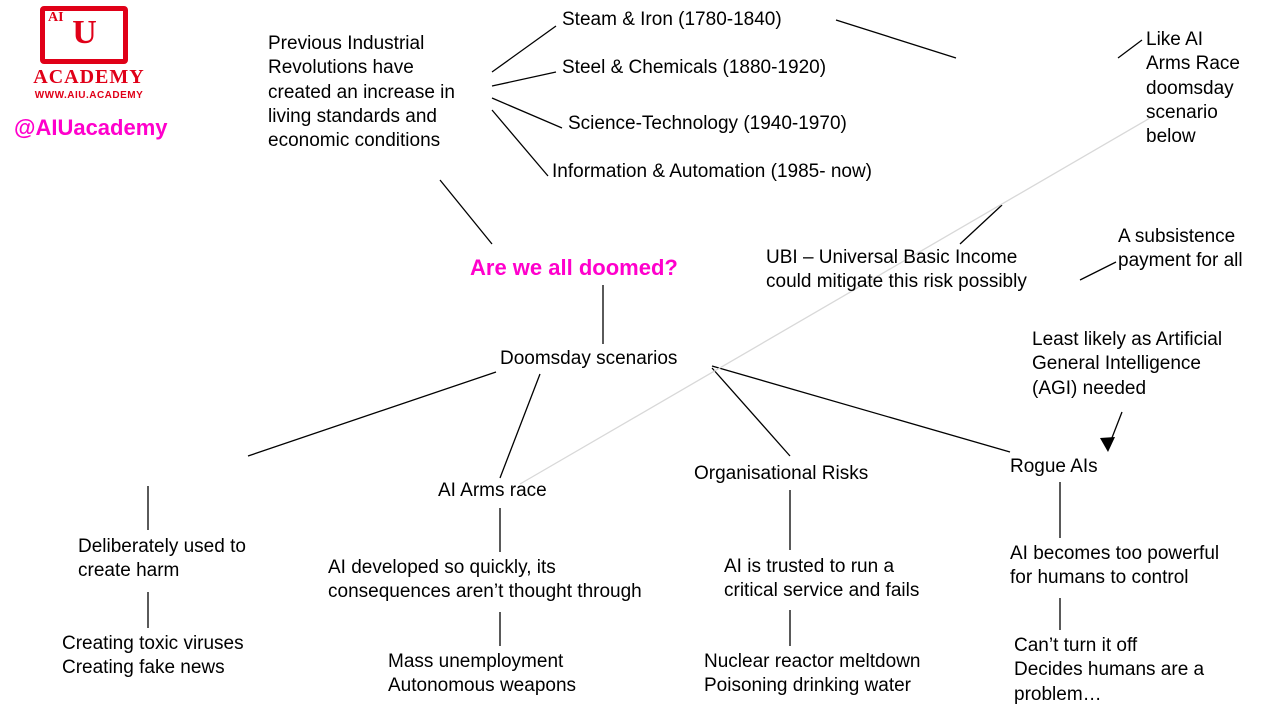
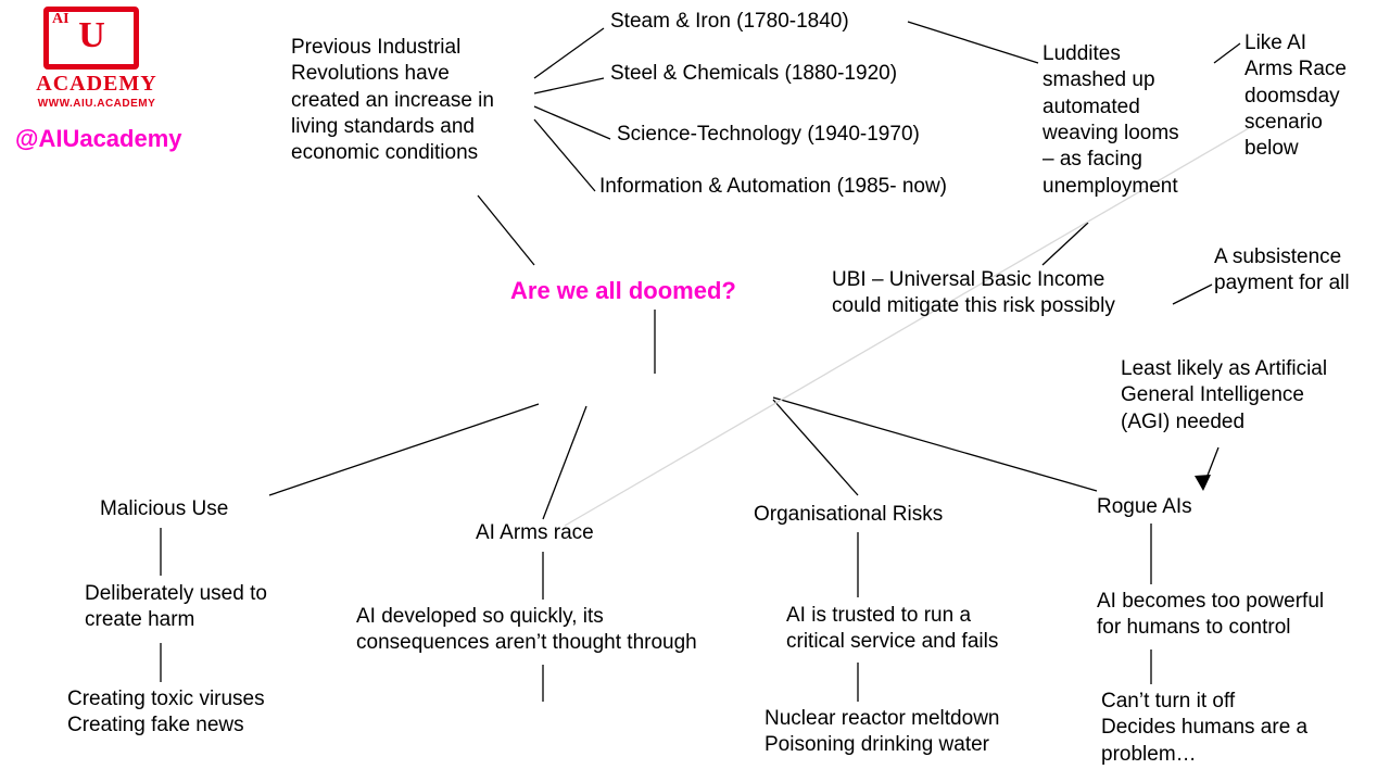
  AI
  U
  ACADEMY
  WWW.AIU.ACADEMY
  @AIUacademy
  Previous Industrial
  Revolutions have
  created an increase in
  living standards and
  economic conditions
  Steam & Iron (1780-1840)
  Steel & Chemicals (1880-1920)
  Science-Technology (1940-1970)
  Information & Automation (1985- now)
+ Luddites
+ smashed up
+ automated
+ weaving looms
+ – as facing
+ unemployment
  Like AI
  Arms Race
  doomsday
  scenario
  below
  UBI – Universal Basic Income
  could mitigate this risk possibly
  A subsistence
  payment for all
  Are we all doomed?
- Doomsday scenarios
  Least likely as Artificial
  General Intelligence
  (AGI) needed
+ Malicious Use
  AI Arms race
  Organisational Risks
  Rogue AIs
  Deliberately used to
  create harm
  Creating toxic viruses
  Creating fake news
  AI developed so quickly, its
  consequences aren’t thought through
- Mass unemployment
- Autonomous weapons
  AI is trusted to run a
  critical service and fails
  Nuclear reactor meltdown
  Poisoning drinking water
  AI becomes too powerful
  for humans to control
  Can’t turn it off
  Decides humans are a
  problem…
